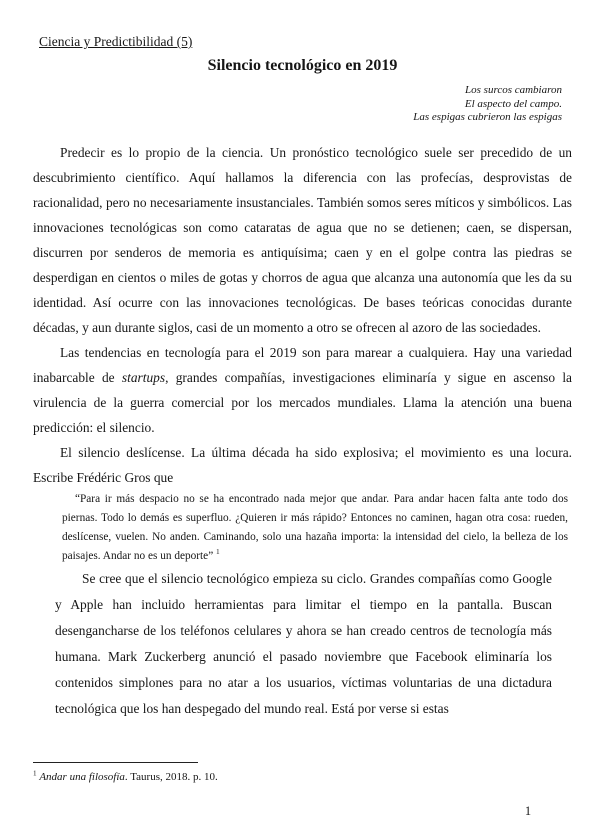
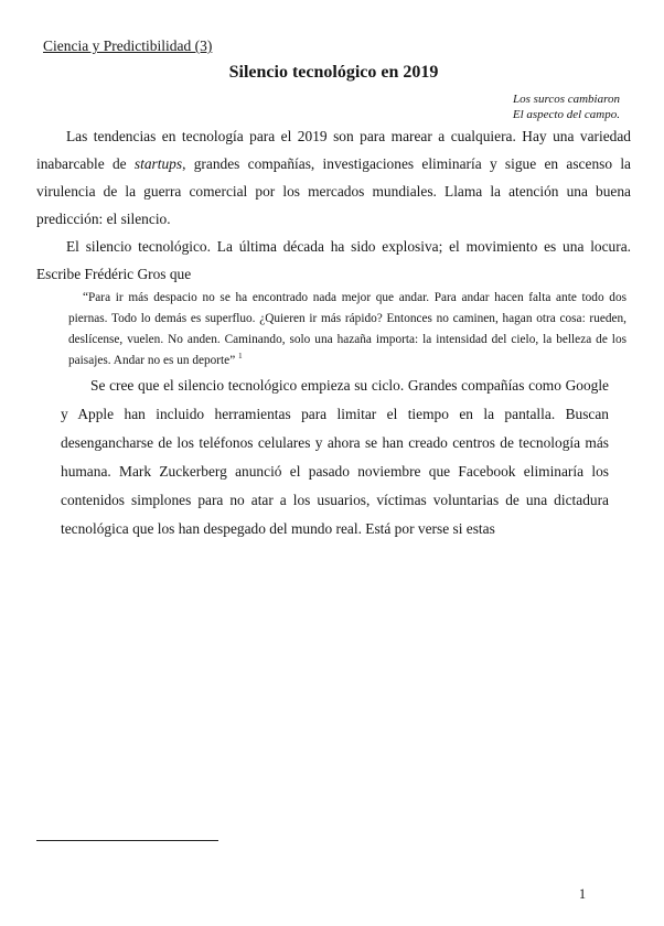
- Ciencia y Predictibilidad (5)
+ Ciencia y Predictibilidad (3)
  Silencio tecnológico en 2019
  Los surcos cambiaron
  El aspecto del campo.
- Las espigas cubrieron las espigas
- Predecir es lo propio de la ciencia. Un pronóstico tecnológico suele ser precedido de un descubrimiento científico. Aquí hallamos la diferencia con las profecías, desprovistas de racionalidad, pero no necesariamente insustanciales. También somos seres míticos y simbólicos. Las innovaciones tecnológicas son como cataratas de agua que no se detienen; caen, se dispersan, discurren por senderos de memoria es antiquísima; caen y en el golpe contra las piedras se desperdigan en cientos o miles de gotas y chorros de agua que alcanza una autonomía que les da su identidad. Así ocurre con las innovaciones tecnológicas. De bases teóricas conocidas durante décadas, y aun durante siglos, casi de un momento a otro se ofrecen al azoro de las sociedades.
  Las tendencias en tecnología para el 2019 son para marear a cualquiera. Hay una variedad inabarcable de startups, grandes compañías, investigaciones eliminaría y sigue en ascenso la virulencia de la guerra comercial por los mercados mundiales. Llama la atención una buena predicción: el silencio.
- El silencio deslícense. La última década ha sido explosiva; el movimiento es una locura. Escribe Frédéric Gros que
+ El silencio tecnológico. La última década ha sido explosiva; el movimiento es una locura. Escribe Frédéric Gros que
  “Para ir más despacio no se ha encontrado nada mejor que andar. Para andar hacen falta ante todo dos piernas. Todo lo demás es superfluo. ¿Quieren ir más rápido? Entonces no caminen, hagan otra cosa: rueden, deslícense, vuelen. No anden. Caminando, solo una hazaña importa: la intensidad del cielo, la belleza de los paisajes. Andar no es un deporte” 1
  Se cree que el silencio tecnológico empieza su ciclo. Grandes compañías como Google y Apple han incluido herramientas para limitar el tiempo en la pantalla. Buscan desengancharse de los teléfonos celulares y ahora se han creado centros de tecnología más humana. Mark Zuckerberg anunció el pasado noviembre que Facebook eliminaría los contenidos simplones para no atar a los usuarios, víctimas voluntarias de una dictadura tecnológica que los han despegado del mundo real. Está por verse si estas
- 1 Andar una filosofía. Taurus, 2018. p. 10.
  1
